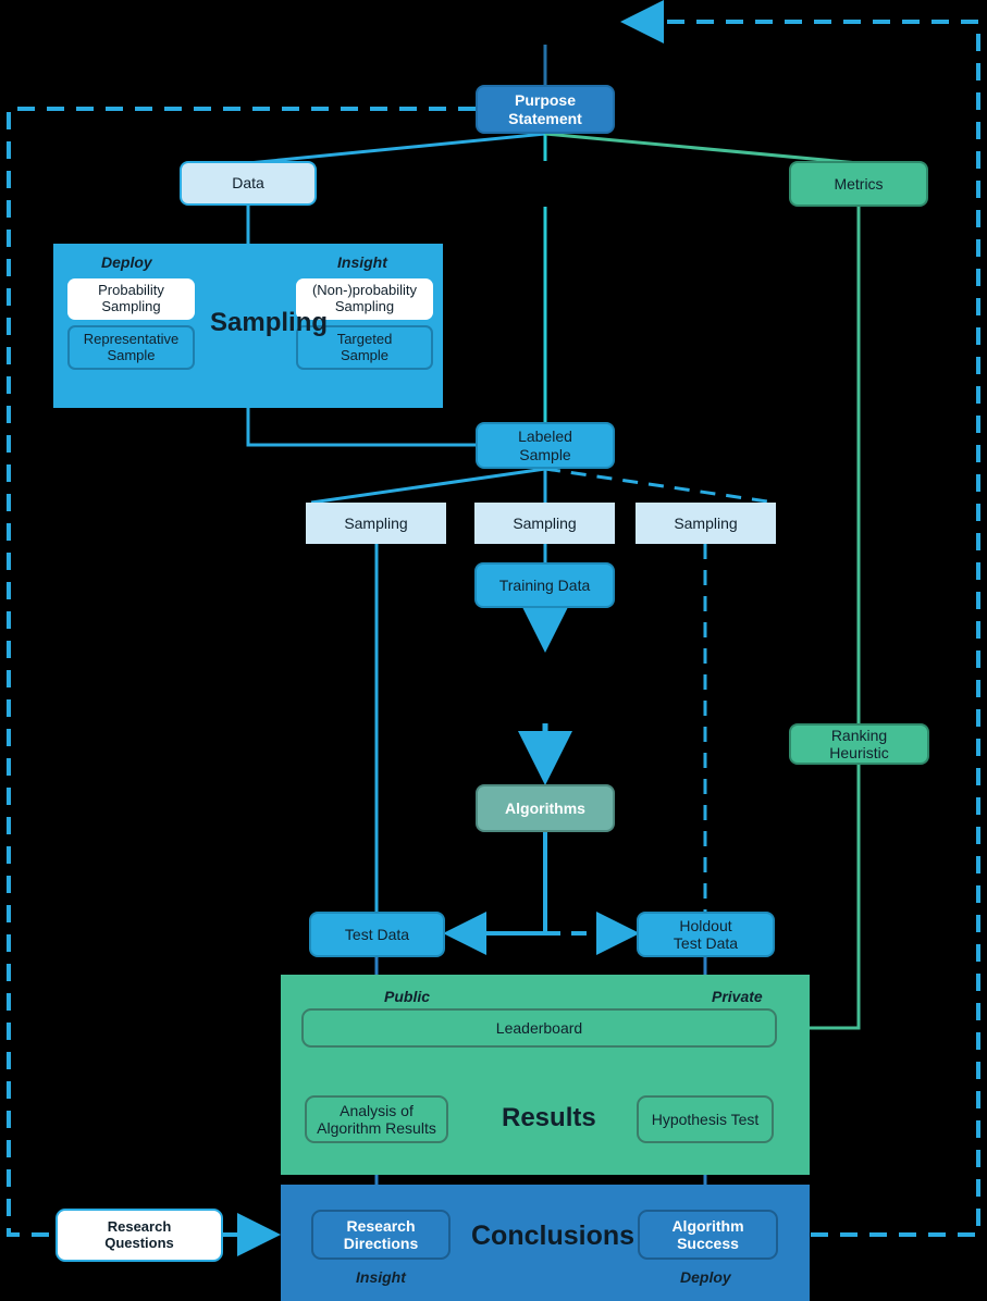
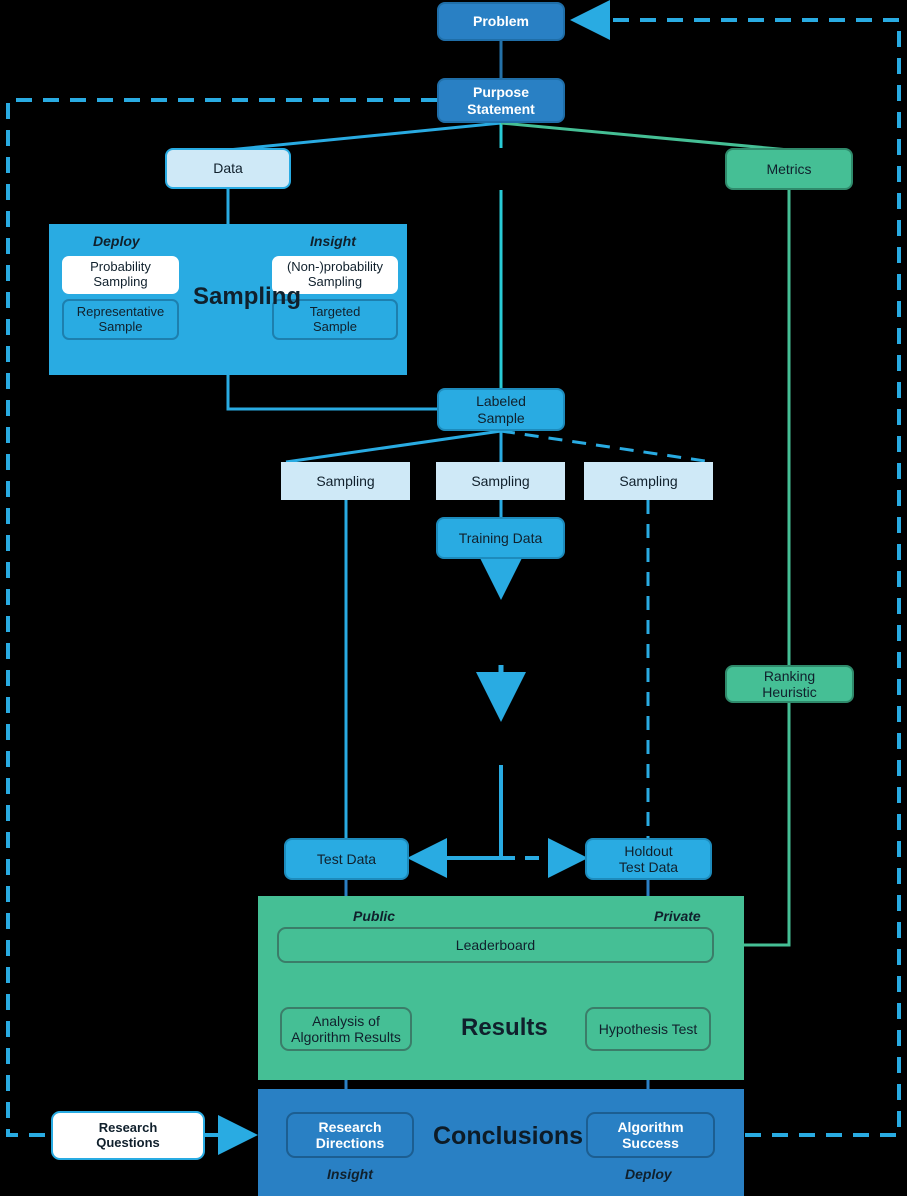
  Sampling
  Deploy
  Insight
  Probability
  Sampling
  Representative
  Sample
  (Non-)probability
  Sampling
  Targeted
  Sample
  Results
  Public
  Private
  Leaderboard
  Analysis of
  Algorithm Results
  Hypothesis Test
  Conclusions
  Insight
  Deploy
  Research
  Directions
  Algorithm
  Success
+ Problem
  Purpose
  Statement
  Data
  Metrics
  Labeled
  Sample
  Sampling
  Sampling
  Sampling
  Training Data
- Algorithms
  Ranking
  Heuristic
  Test Data
  Holdout
  Test Data
  Research
  Questions
